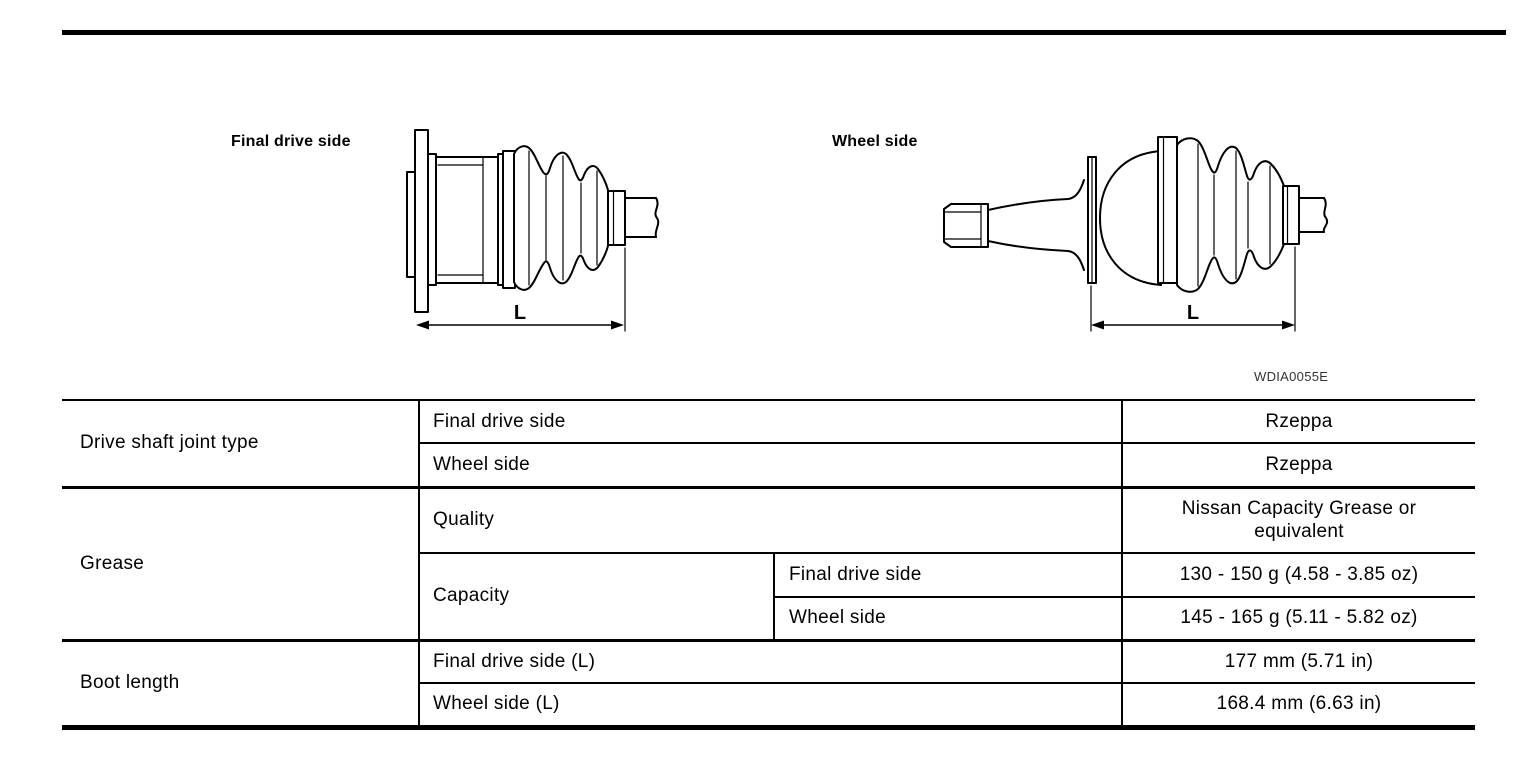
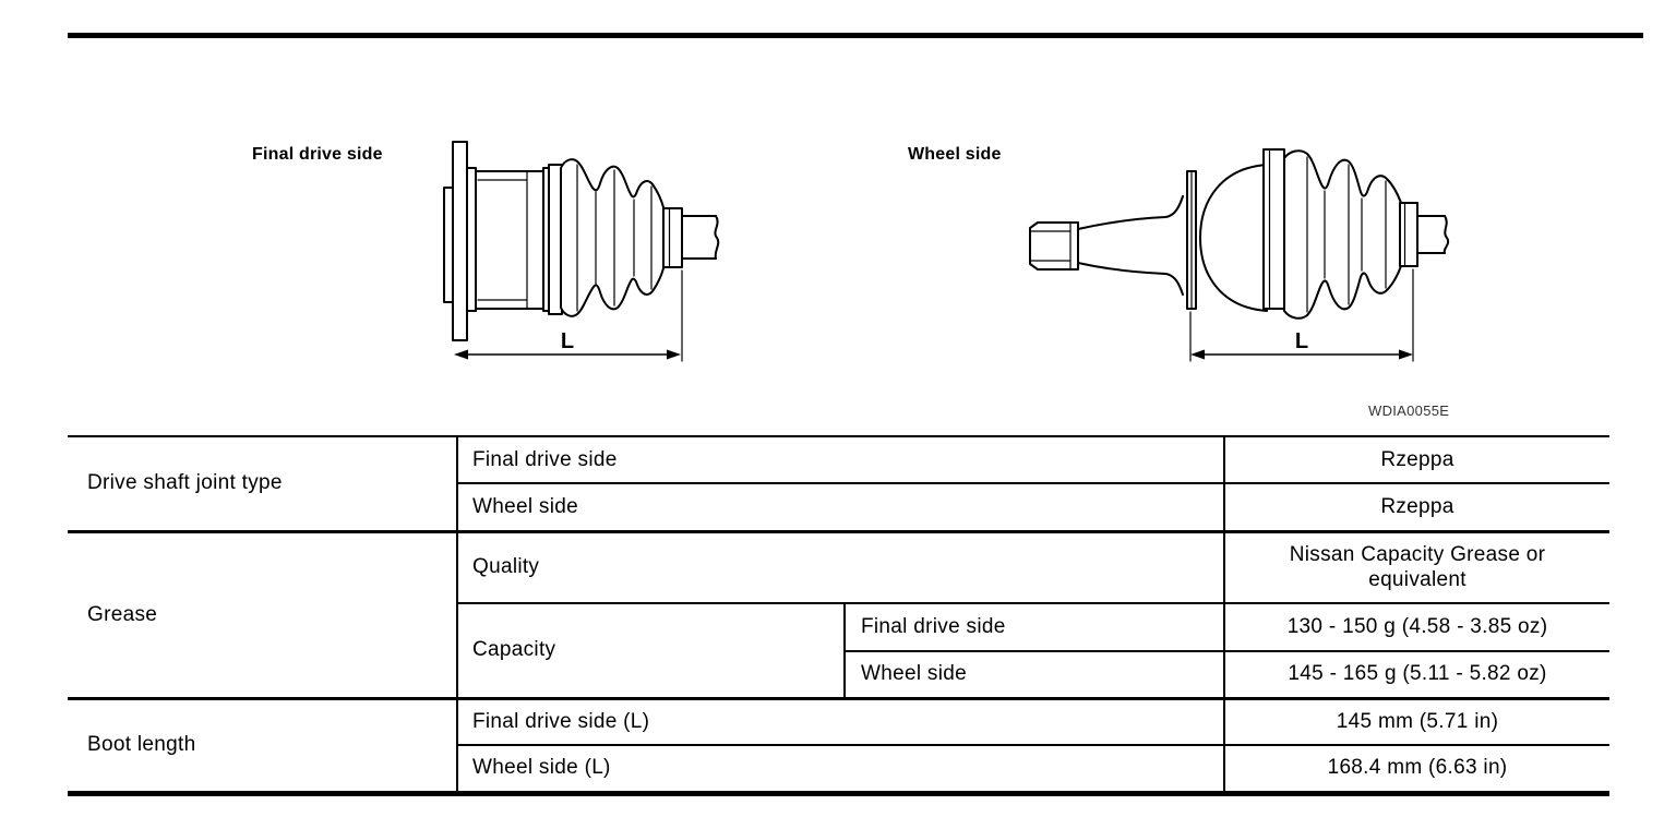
  Final drive side
  Wheel side
  L
  L
  WDIA0055E
  Drive shaft joint type	Final drive side	Rzeppa
  Wheel side	Rzeppa
  Grease	Quality	Nissan Capacity Grease or equivalent
  Capacity	Final drive side	130 - 150 g (4.58 - 3.85 oz)
  Wheel side	145 - 165 g (5.11 - 5.82 oz)
- Boot length	Final drive side (L)	177 mm (5.71 in)
+ Boot length	Final drive side (L)	145 mm (5.71 in)
  Wheel side (L)	168.4 mm (6.63 in)
